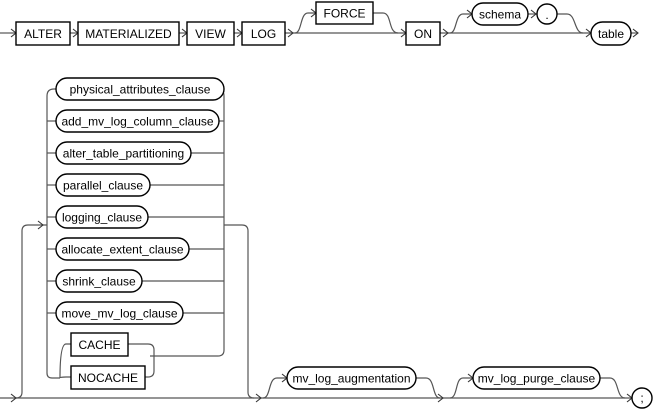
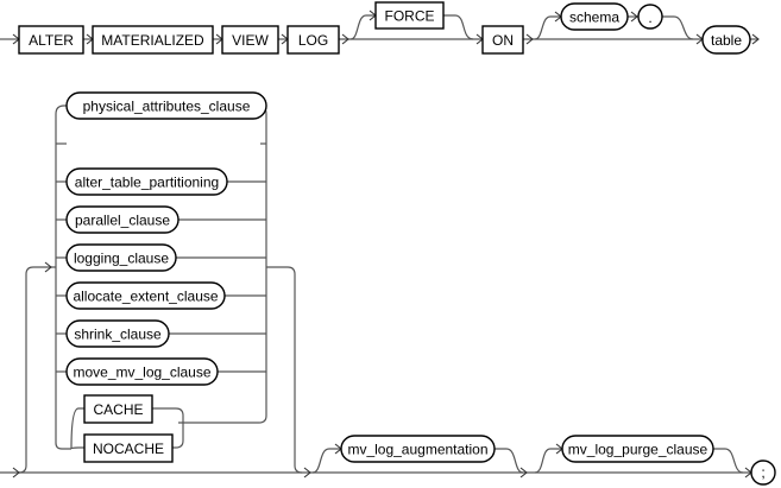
  ALTER
  MATERIALIZED
  VIEW
  LOG
  FORCE
  ON
  schema
  .
  table
  physical_attributes_clause
- add_mv_log_column_clause
  alter_table_partitioning
  parallel_clause
  logging_clause
  allocate_extent_clause
  shrink_clause
  move_mv_log_clause
  CACHE
  NOCACHE
  mv_log_augmentation
  mv_log_purge_clause
  ;
